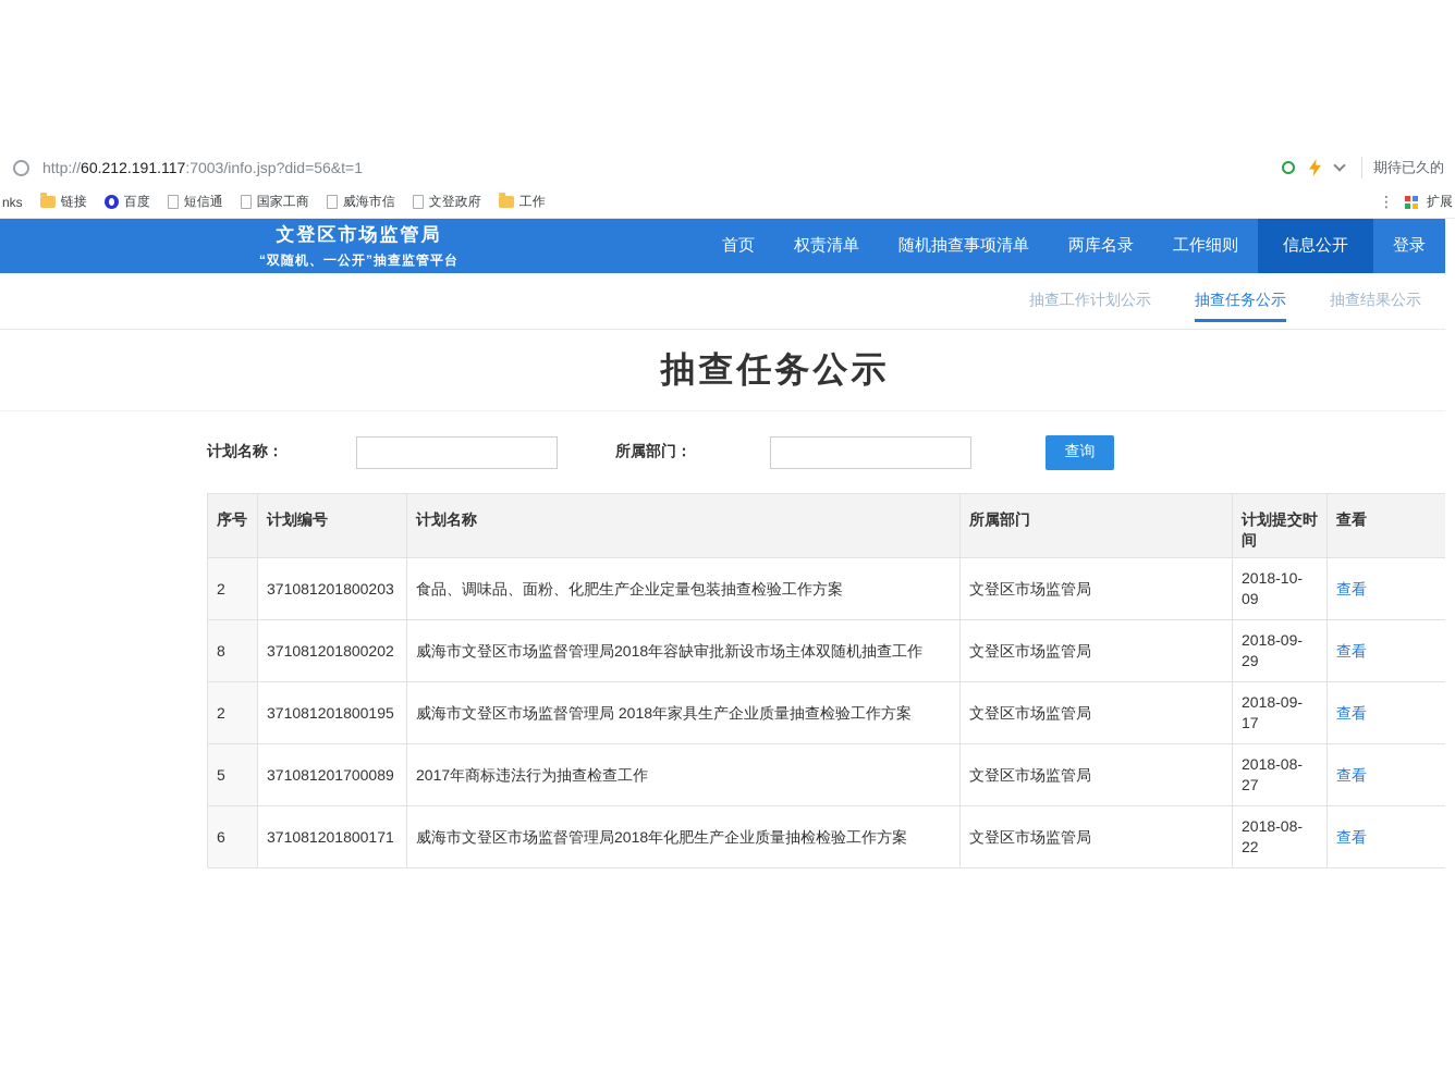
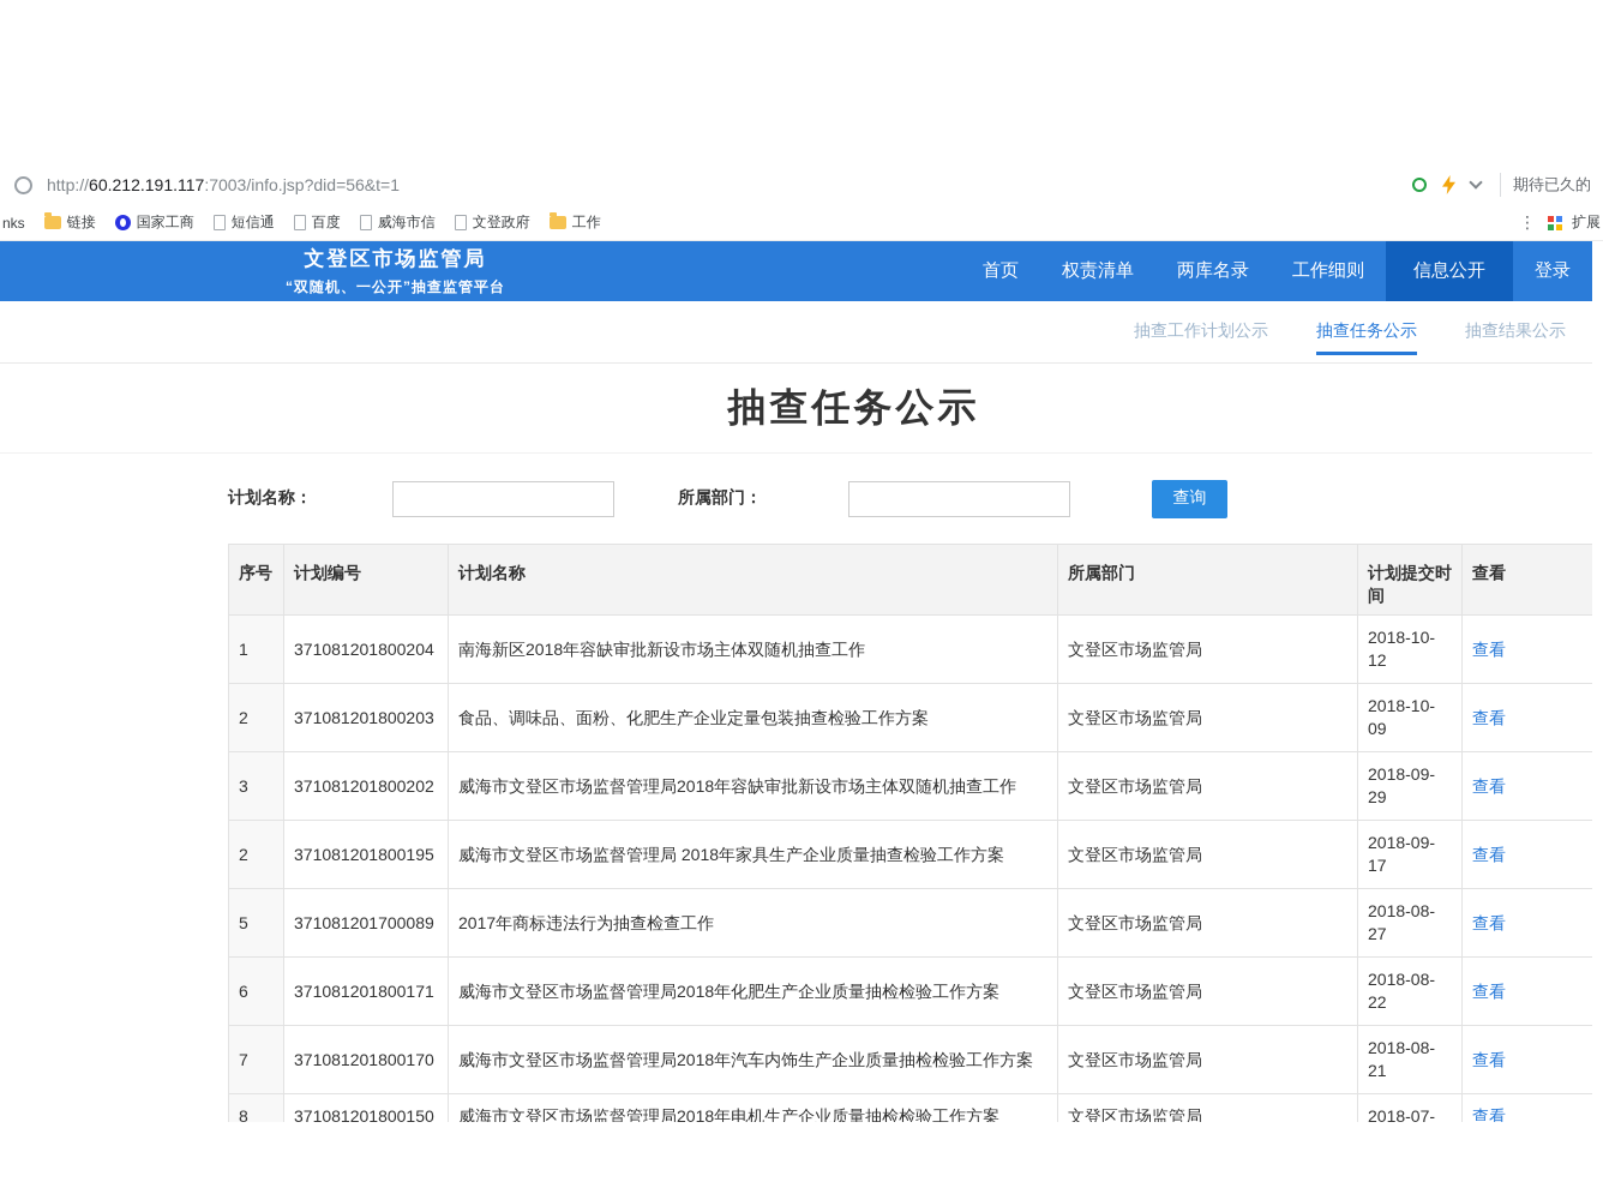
  http://60.212.191.117:7003/info.jsp?did=56&t=1
  期待已久的
  nks
  链接
- 百度
+ 国家工商
  短信通
- 国家工商
+ 百度
  威海市信
  文登政府
  工作
  ⋮
  扩展
  文登区市场监管局
  “双随机、一公开”抽查监管平台
  首页
  权责清单
- 随机抽查事项清单
  两库名录
  工作细则
  信息公开
  登录
  抽查工作计划公示
  抽查任务公示
  抽查结果公示
  抽查任务公示
  计划名称：
  所属部门：
  查询
  序号	计划编号	计划名称	所属部门	计划提交时间	查看
+ 1	371081201800204	南海新区2018年容缺审批新设市场主体双随机抽查工作	文登区市场监管局	2018-10-12	查看
  2	371081201800203	食品、调味品、面粉、化肥生产企业定量包装抽查检验工作方案	文登区市场监管局	2018-10-09	查看
- 8	371081201800202	威海市文登区市场监督管理局2018年容缺审批新设市场主体双随机抽查工作	文登区市场监管局	2018-09-29	查看
+ 3	371081201800202	威海市文登区市场监督管理局2018年容缺审批新设市场主体双随机抽查工作	文登区市场监管局	2018-09-29	查看
  2	371081201800195	威海市文登区市场监督管理局 2018年家具生产企业质量抽查检验工作方案	文登区市场监管局	2018-09-17	查看
  5	371081201700089	2017年商标违法行为抽查检查工作	文登区市场监管局	2018-08-27	查看
  6	371081201800171	威海市文登区市场监督管理局2018年化肥生产企业质量抽检检验工作方案	文登区市场监管局	2018-08-22	查看
+ 7	371081201800170	威海市文登区市场监督管理局2018年汽车内饰生产企业质量抽检检验工作方案	文登区市场监管局	2018-08-21	查看
+ 8	371081201800150	威海市文登区市场监督管理局2018年电机生产企业质量抽检检验工作方案	文登区市场监管局	2018-07-	查看
